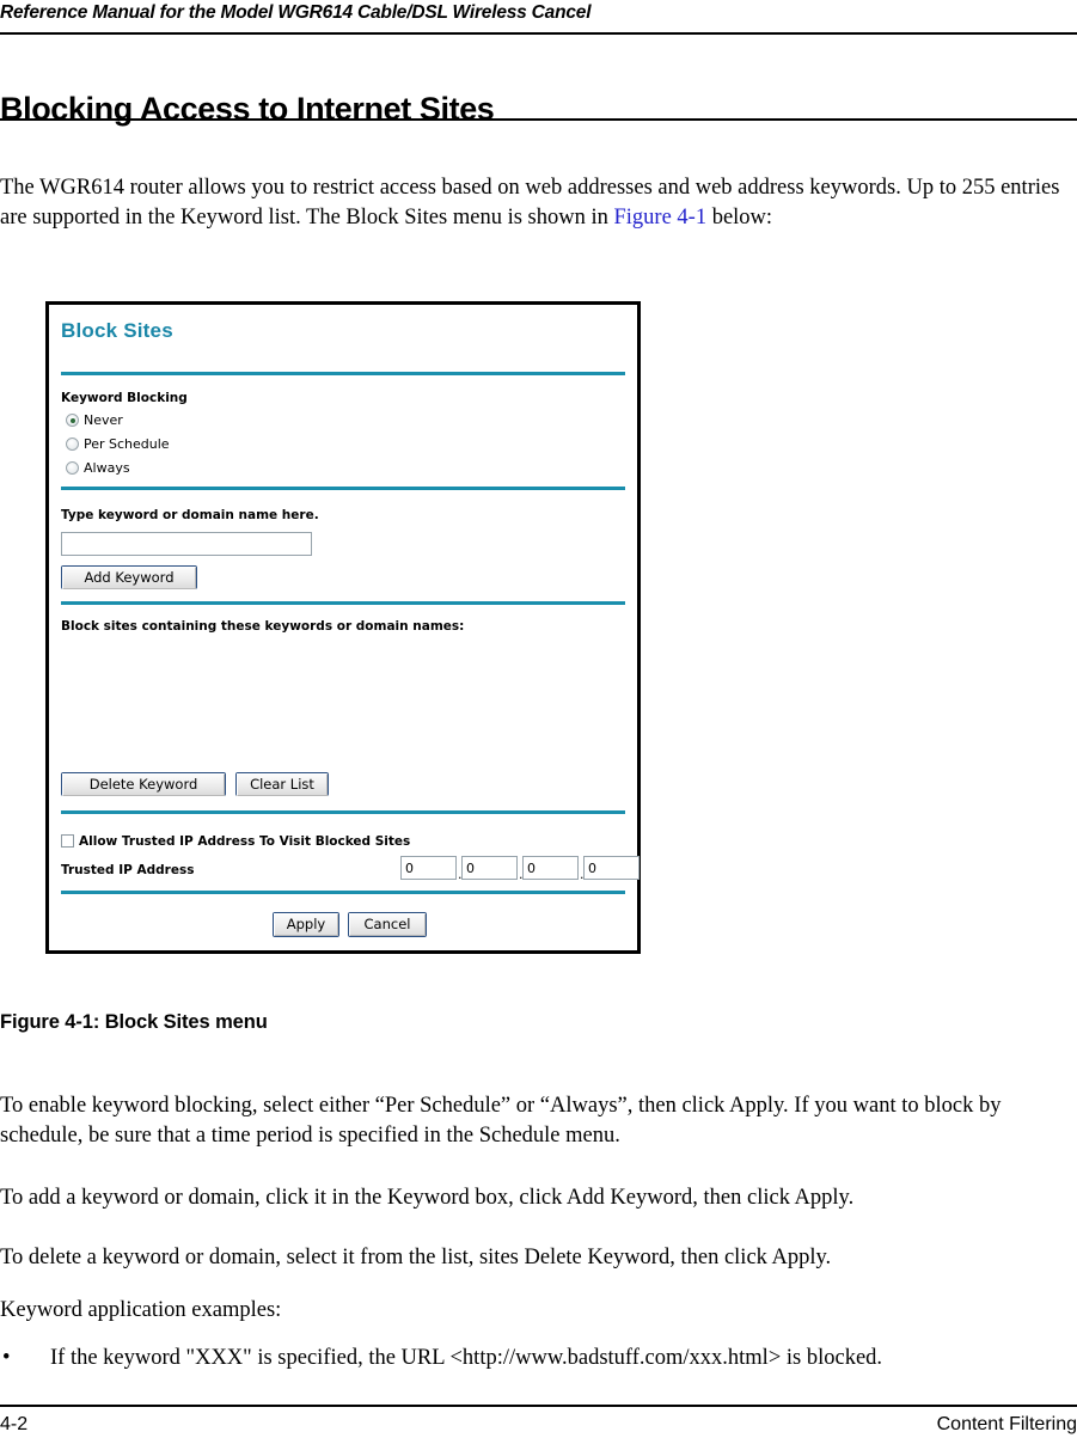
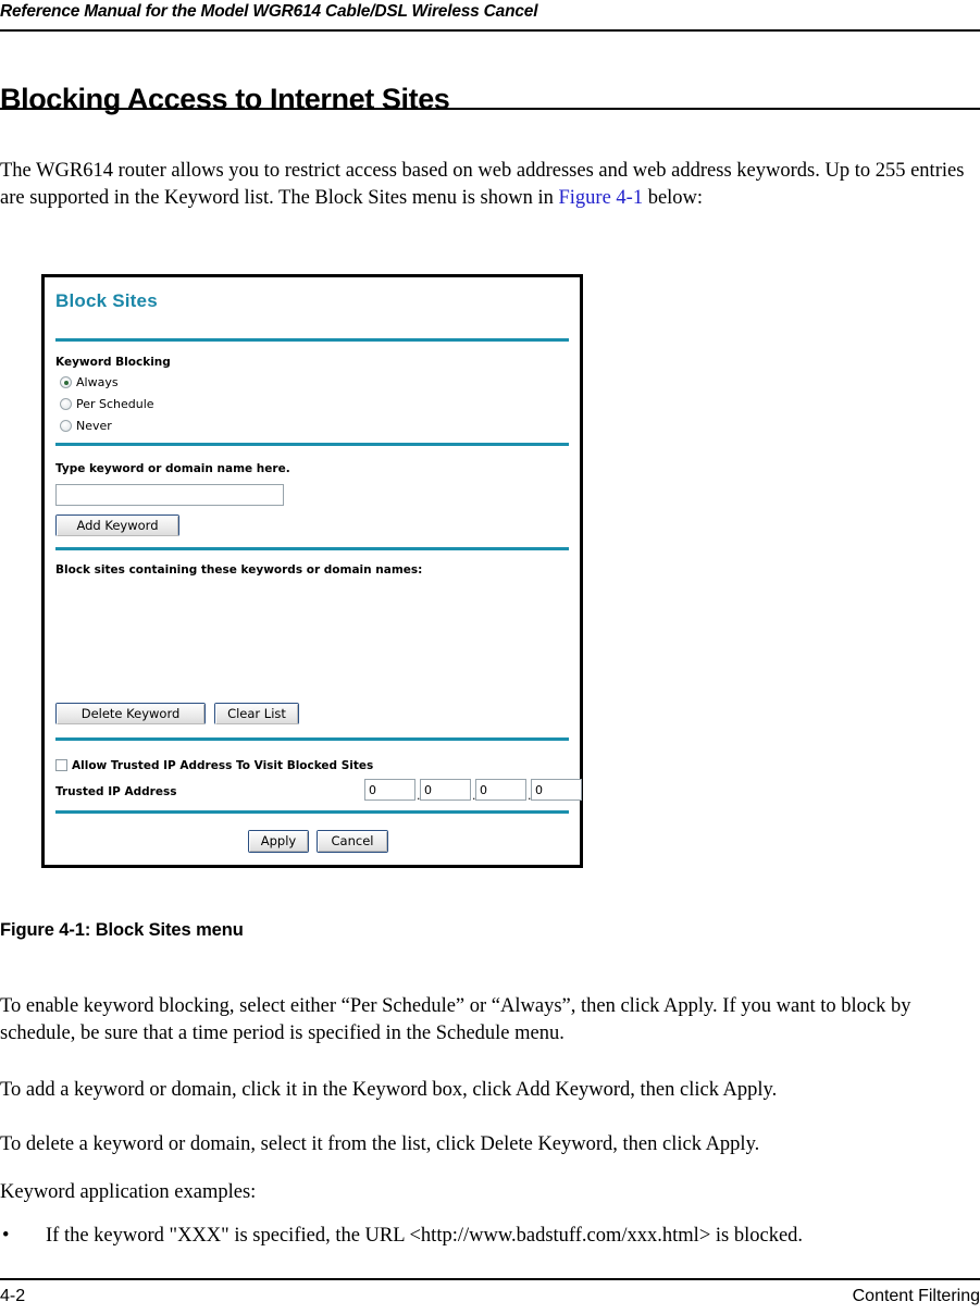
  Reference Manual for the Model WGR614 Cable/DSL Wireless Cancel
  Blocking Access to Internet Sites
  The WGR614 router allows you to restrict access based on web addresses and web address keywords. Up to 255 entries are supported in the Keyword list. The Block Sites menu is shown in Figure 4-1 below:
  Block Sites
  Keyword Blocking
- Never
+ Always
  Per Schedule
- Always
+ Never
  Type keyword or domain name here.
  Add Keyword
  Block sites containing these keywords or domain names:
  Delete Keyword
  Clear List
  Allow Trusted IP Address To Visit Blocked Sites
  Trusted IP Address
  0
  .
  0
  .
  0
  .
  0
  Apply
  Cancel
  Figure 4-1: Block Sites menu
  To enable keyword blocking, select either “Per Schedule” or “Always”, then click Apply. If you want to block by schedule, be sure that a time period is specified in the Schedule menu.
  To add a keyword or domain, click it in the Keyword box, click Add Keyword, then click Apply.
- To delete a keyword or domain, select it from the list, sites Delete Keyword, then click Apply.
+ To delete a keyword or domain, select it from the list, click Delete Keyword, then click Apply.
  Keyword application examples:
  •
  If the keyword "XXX" is specified, the URL <http://www.badstuff.com/xxx.html> is blocked.
  4-2
  Content Filtering
